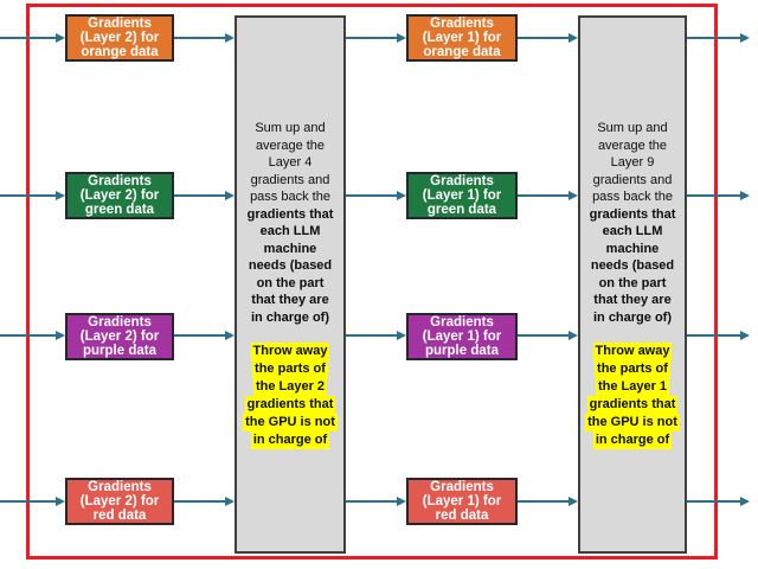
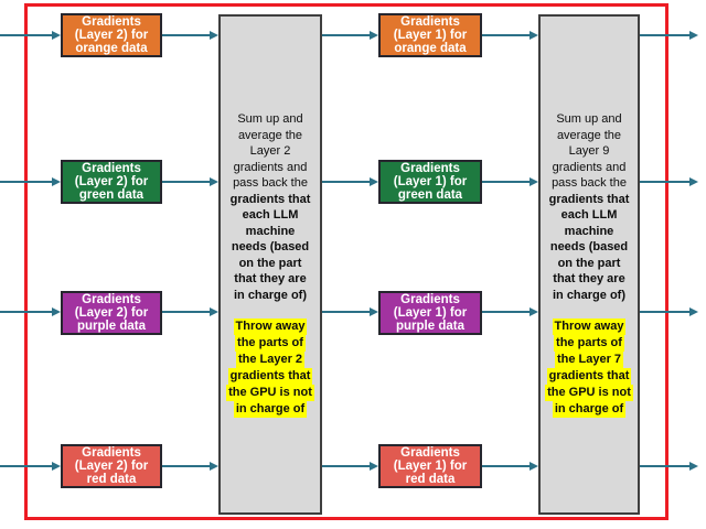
  Gradients
  (Layer 2) for
  orange data
  Gradients
  (Layer 2) for
  green data
  Gradients
  (Layer 2) for
  purple data
  Gradients
  (Layer 2) for
  red data
  Sum up and
  average the
- Layer 4
+ Layer 2
  gradients and
  pass back the
  gradients that
  each LLM
  machine
  needs (based
  on the part
  that they are
  in charge of)
  Throw away
  the parts of
  the Layer 2
  gradients that
  the GPU is not
  in charge of
  Gradients
  (Layer 1) for
  orange data
  Gradients
  (Layer 1) for
  green data
  Gradients
  (Layer 1) for
  purple data
  Gradients
  (Layer 1) for
  red data
  Sum up and
  average the
  Layer 9
  gradients and
  pass back the
  gradients that
  each LLM
  machine
  needs (based
  on the part
  that they are
  in charge of)
  Throw away
  the parts of
- the Layer 1
+ the Layer 7
  gradients that
  the GPU is not
  in charge of
